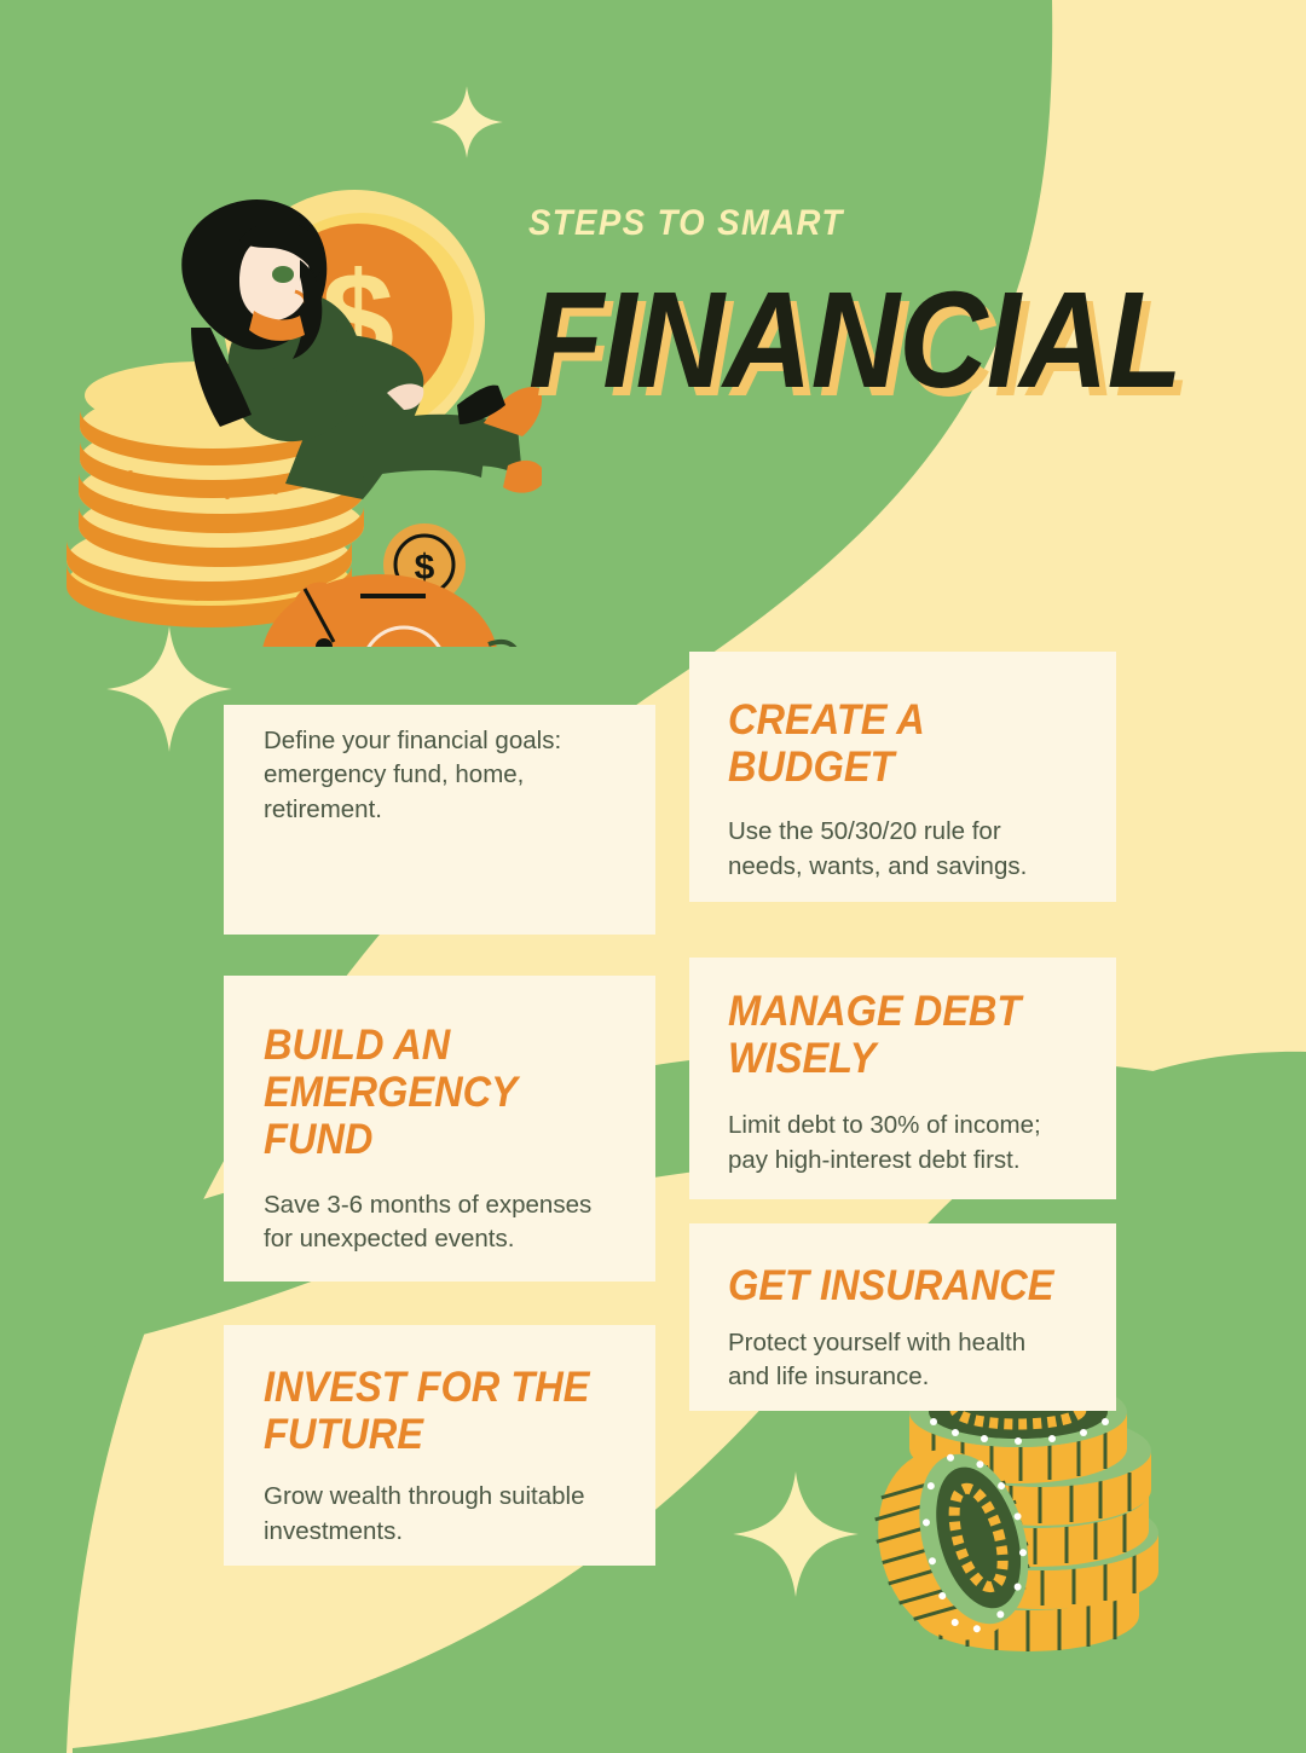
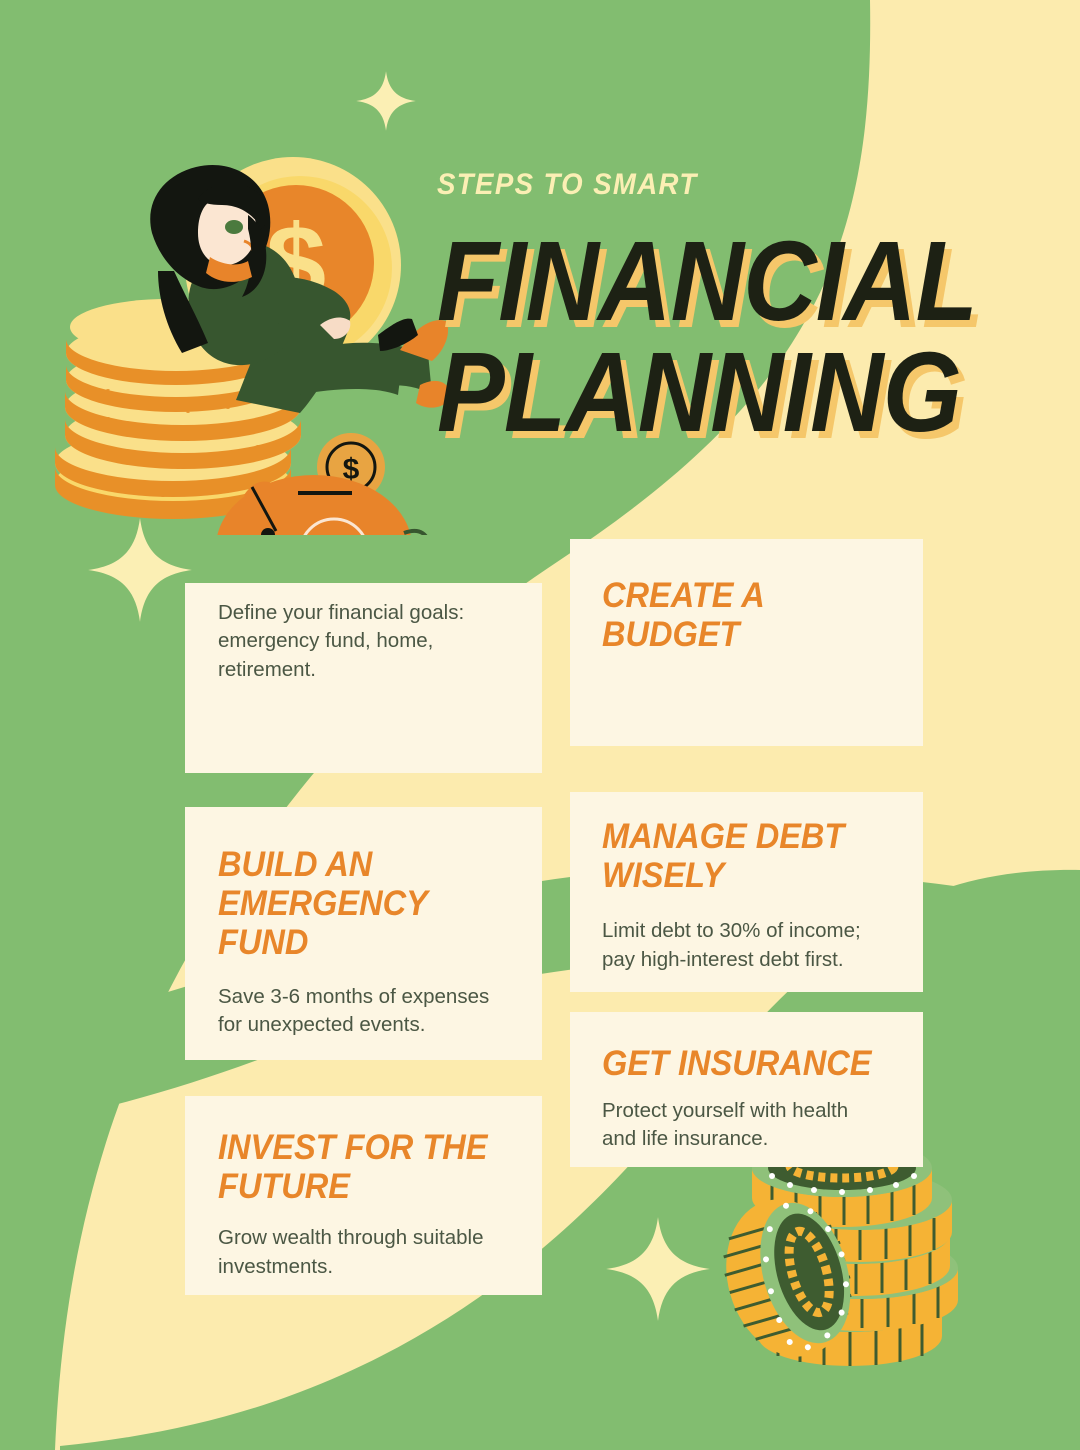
  $
  $
  STEPS TO SMART
  FINANCIAL
+ PLANNING
  Define your financial goals:
  emergency fund, home,
  retirement.
  CREATE A
  BUDGET
- Use the 50/30/20 rule for
- needs, wants, and savings.
  BUILD AN
  EMERGENCY
  FUND
  Save 3-6 months of expenses
  for unexpected events.
  MANAGE DEBT
  WISELY
  Limit debt to 30% of income;
  pay high-interest debt first.
  GET INSURANCE
  Protect yourself with health
  and life insurance.
  INVEST FOR THE
  FUTURE
  Grow wealth through suitable
  investments.
